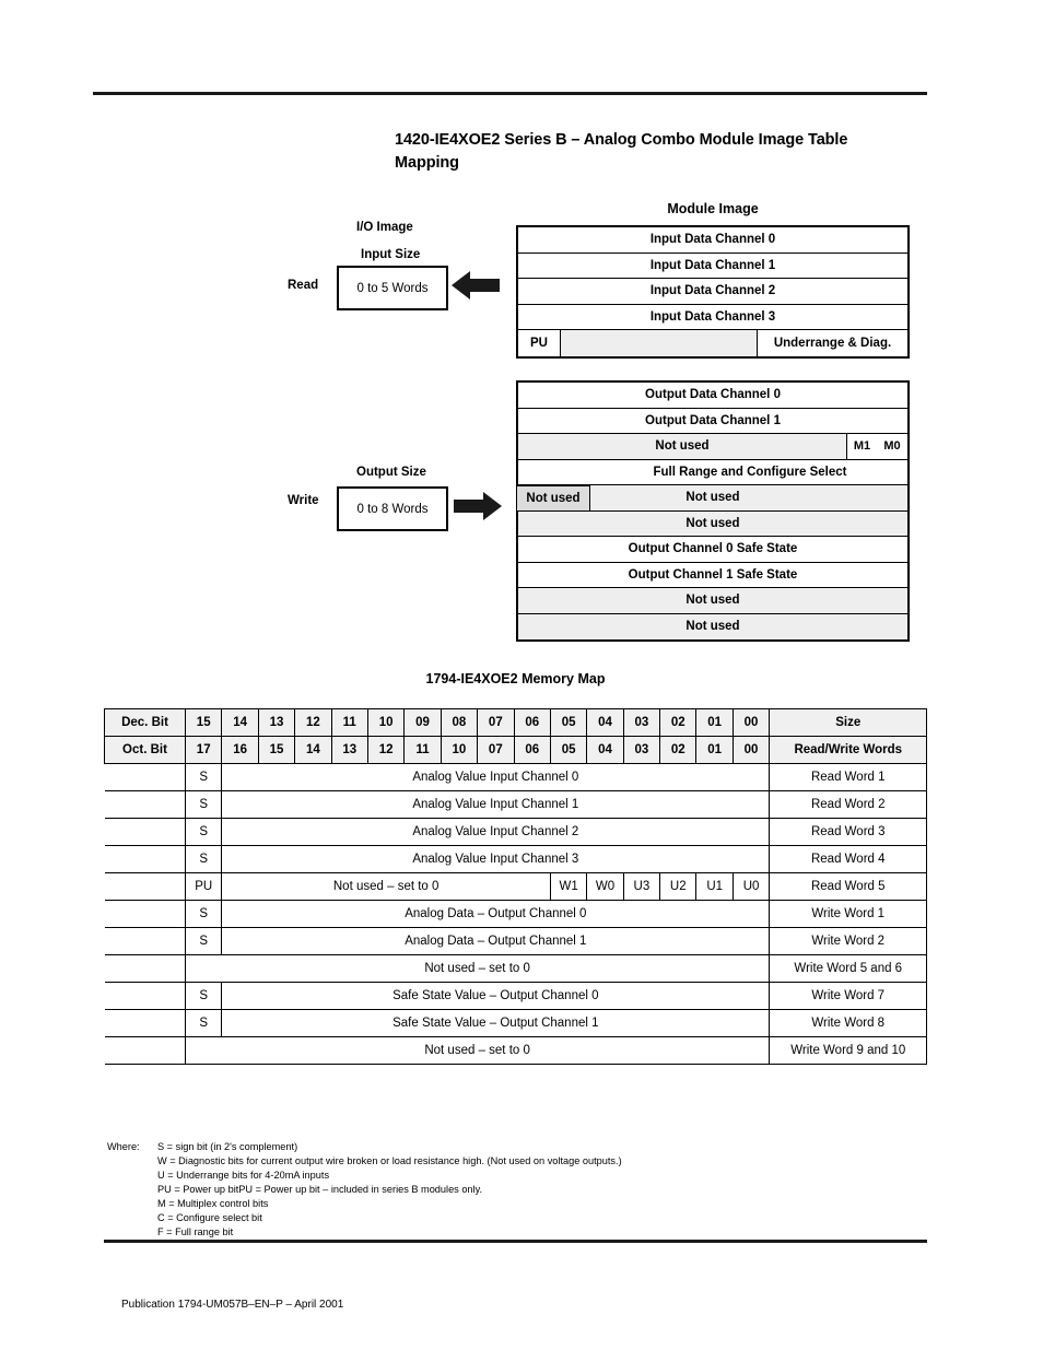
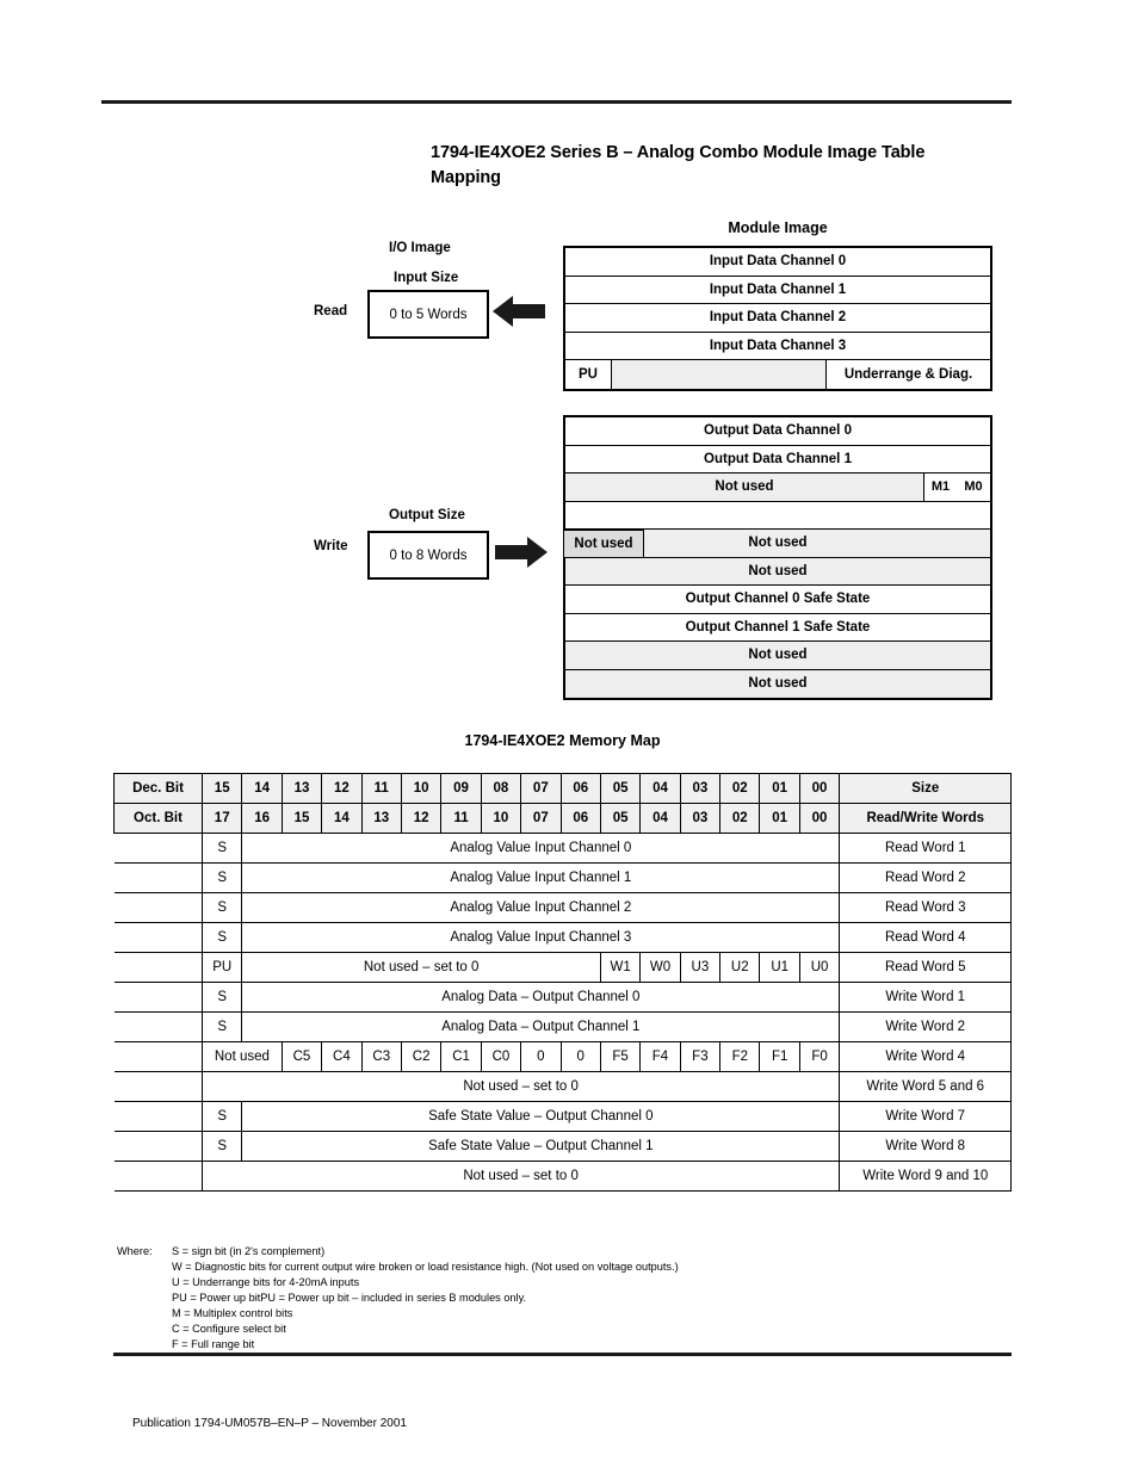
- 1420-IE4XOE2 Series B – Analog Combo Module Image Table Mapping
+ 1794-IE4XOE2 Series B – Analog Combo Module Image Table Mapping
  Module Image
  I/O Image
  Input Size
  Read
  Output Size
  Write
  0 to 5 Words
  0 to 8 Words
  Input Data Channel 0
  Input Data Channel 1
  Input Data Channel 2
  Input Data Channel 3
  PU
  Underrange & Diag.
  Not used
  Output Data Channel 0
  Output Data Channel 1
  Not used
  M1
  M0
- Full Range and Configure Select
  Not used
  Not used
  Output Channel 0 Safe State
  Output Channel 1 Safe State
  Not used
  Not used
  1794-IE4XOE2 Memory Map
  Dec. Bit	15	14	13	12	11	10	09	08	07	06	05	04	03	02	01	00	Size
  Oct. Bit	17	16	15	14	13	12	11	10	07	06	05	04	03	02	01	00	Read/Write Words
  	S	Analog Value Input Channel 0	Read Word 1
  	S	Analog Value Input Channel 1	Read Word 2
  	S	Analog Value Input Channel 2	Read Word 3
  	S	Analog Value Input Channel 3	Read Word 4
  	PU	Not used – set to 0	W1	W0	U3	U2	U1	U0	Read Word 5
  	S	Analog Data – Output Channel 0	Write Word 1
  	S	Analog Data – Output Channel 1	Write Word 2
+ 	Not used	C5	C4	C3	C2	C1	C0	0	0	F5	F4	F3	F2	F1	F0	Write Word 4
  	Not used – set to 0	Write Word 5 and 6
  	S	Safe State Value – Output Channel 0	Write Word 7
  	S	Safe State Value – Output Channel 1	Write Word 8
  	Not used – set to 0	Write Word 9 and 10
  Where:
  S = sign bit (in 2's complement)
  W = Diagnostic bits for current output wire broken or load resistance high. (Not used on voltage outputs.)
  U = Underrange bits for 4-20mA inputs
  PU = Power up bitPU = Power up bit – included in series B modules only.
  M = Multiplex control bits
  C = Configure select bit
  F = Full range bit
- Publication 1794-UM057B–EN–P – April 2001
+ Publication 1794-UM057B–EN–P – November 2001
